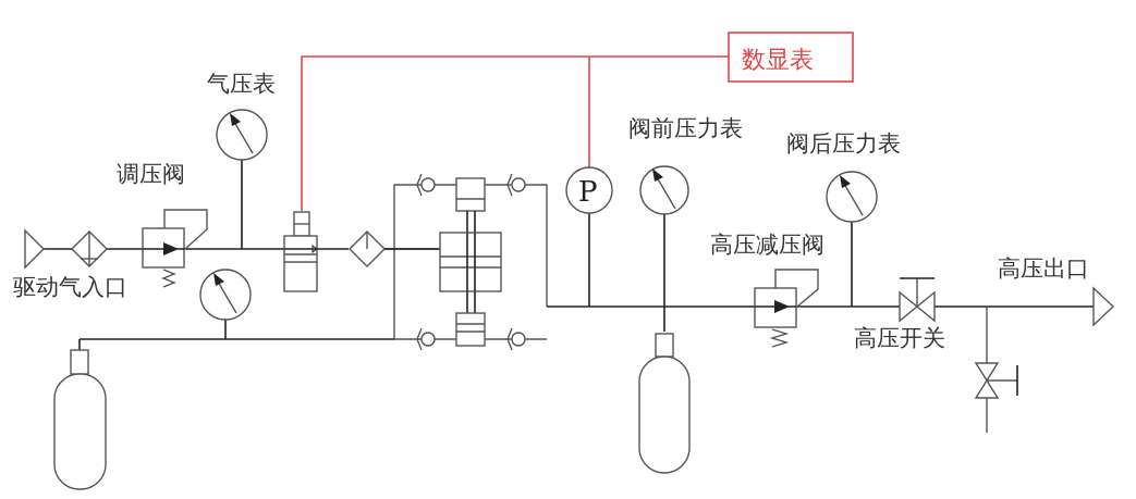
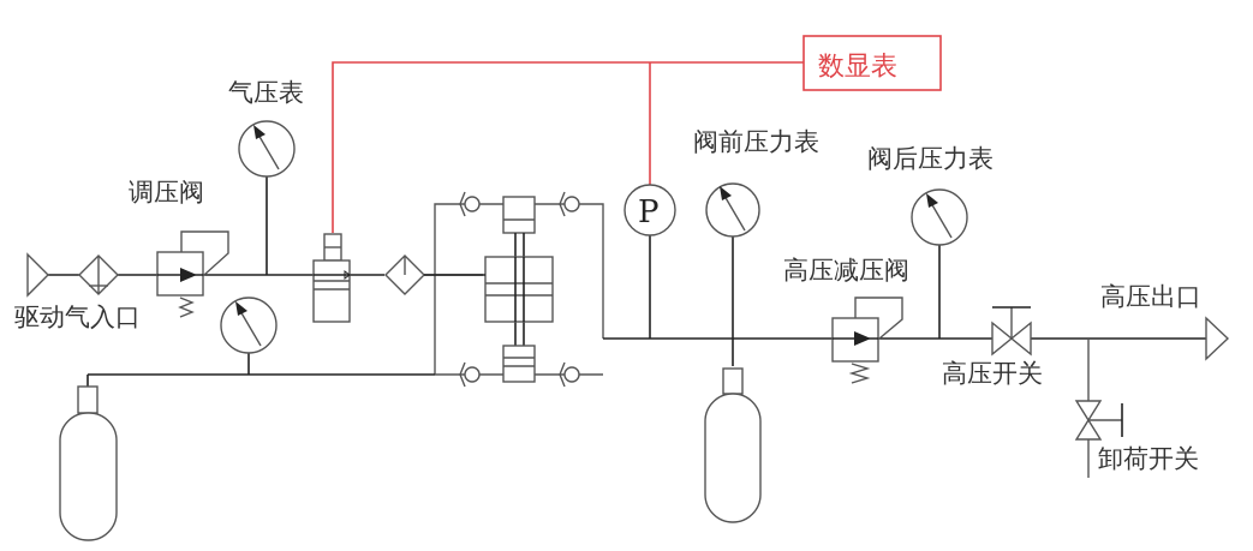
  数显表
  驱动气入口
  调压阀
  气压表
  P
  阀前压力表
  高压减压阀
  阀后压力表
  高压开关
+ 卸荷开关
  高压出口
